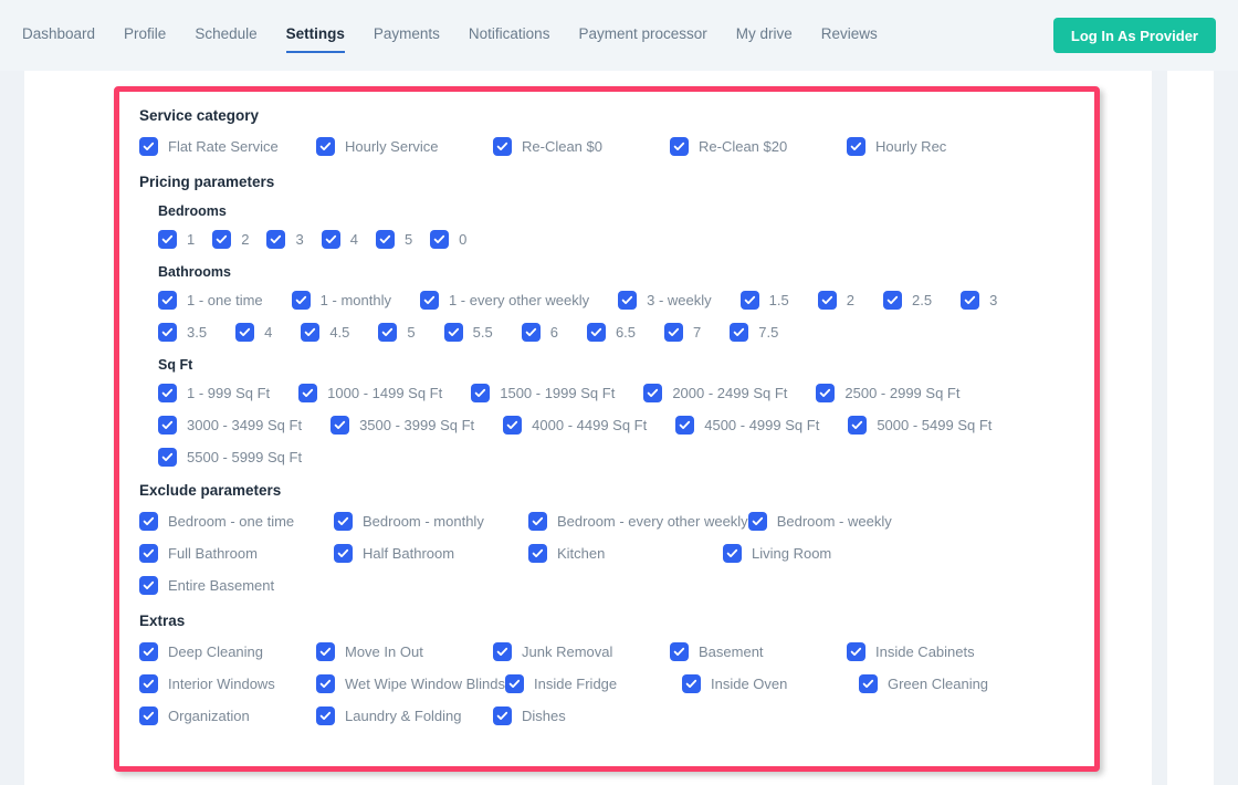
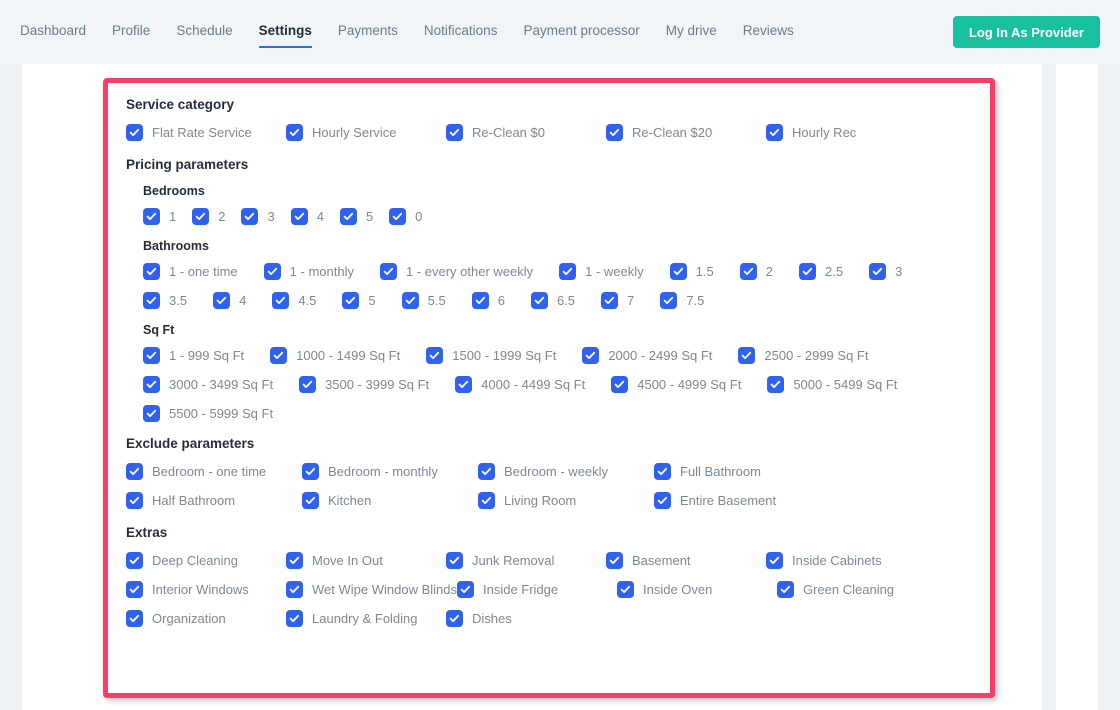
  Dashboard
  Profile
  Schedule
  Settings
  Payments
  Notifications
  Payment processor
  My drive
  Reviews
  Log In As Provider
  Service category
  Flat Rate Service
  Hourly Service
  Re-Clean $0
  Re-Clean $20
  Hourly Rec
  Pricing parameters
  Bedrooms
  1
  2
  3
  4
  5
  0
  Bathrooms
  1 - one time
  1 - monthly
  1 - every other weekly
- 3 - weekly
+ 1 - weekly
  1.5
  2
  2.5
  3
  3.5
  4
  4.5
  5
  5.5
  6
  6.5
  7
  7.5
  Sq Ft
  1 - 999 Sq Ft
  1000 - 1499 Sq Ft
  1500 - 1999 Sq Ft
  2000 - 2499 Sq Ft
  2500 - 2999 Sq Ft
  3000 - 3499 Sq Ft
  3500 - 3999 Sq Ft
  4000 - 4499 Sq Ft
  4500 - 4999 Sq Ft
  5000 - 5499 Sq Ft
  5500 - 5999 Sq Ft
  Exclude parameters
  Bedroom - one time
  Bedroom - monthly
- Bedroom - every other weekly
  Bedroom - weekly
  Full Bathroom
  Half Bathroom
  Kitchen
  Living Room
  Entire Basement
  Extras
  Deep Cleaning
  Move In Out
  Junk Removal
  Basement
  Inside Cabinets
  Interior Windows
  Wet Wipe Window Blinds
  Inside Fridge
  Inside Oven
  Green Cleaning
  Organization
  Laundry & Folding
  Dishes
